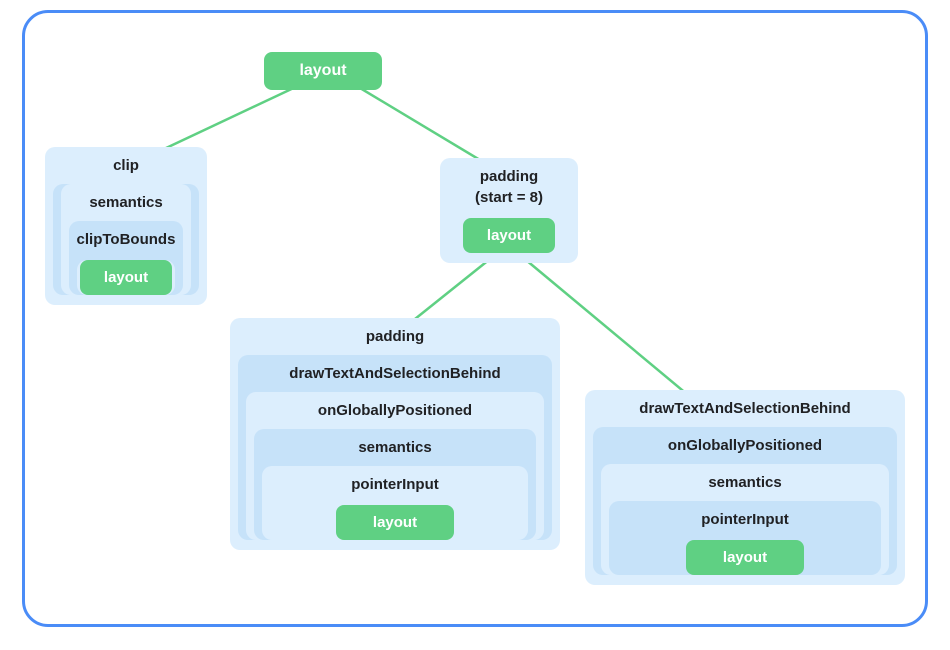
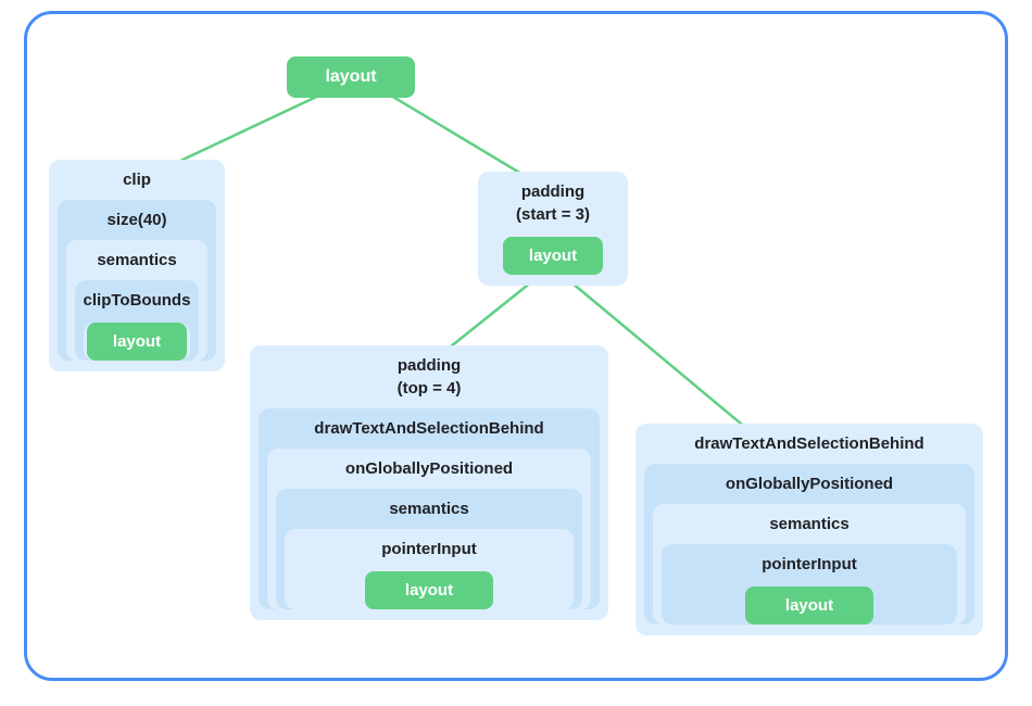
  layout
  clip
+ size(40)
  semantics
  clipToBounds
  layout
  padding
- (start = 8)
+ (start = 3)
  layout
  padding
+ (top = 4)
  drawTextAndSelectionBehind
  onGloballyPositioned
  semantics
  pointerInput
  layout
  drawTextAndSelectionBehind
  onGloballyPositioned
  semantics
  pointerInput
  layout
